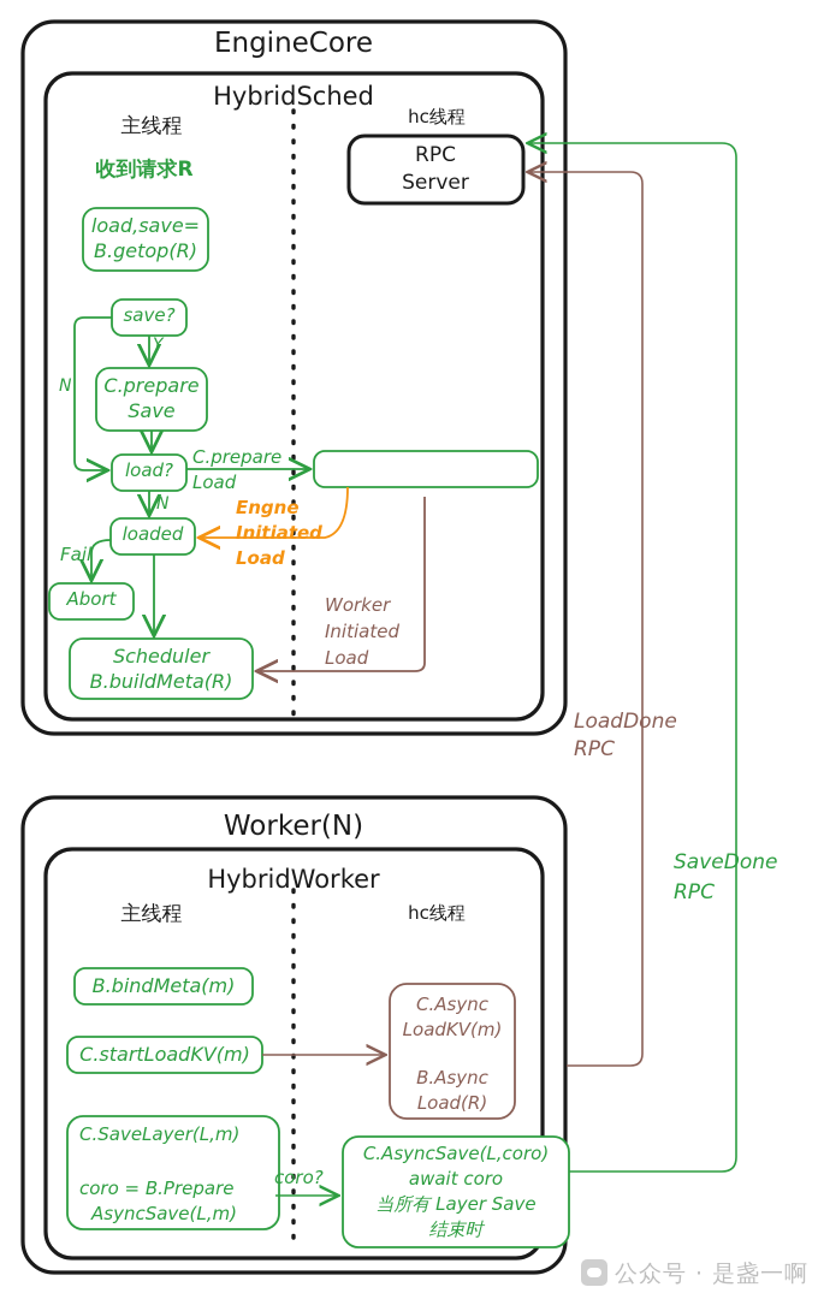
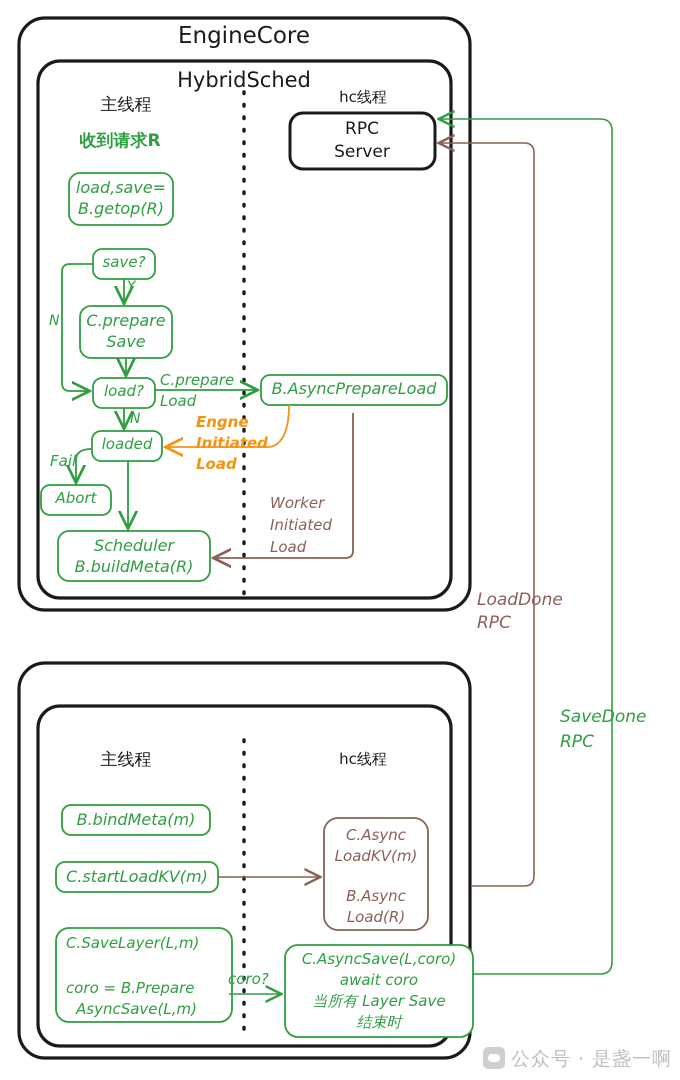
  EngineCore
  HybridSched
- Worker(N)
- HybridWorker
  主线程
  hc线程
  主线程
  hc线程
  RPC
  Server
  收到请求R
  load,save=
  B.getop(R)
  save?
  C.prepare
  Save
  load?
  loaded
  Abort
  Scheduler
  B.buildMeta(R)
+ B.AsyncPrepareLoad
  Y
  N
  N
  Fail
  C.prepare
  Load
  Engne
  Initiated
  Load
  Worker
  Initiated
  Load
  LoadDone
  RPC
  SaveDone
  RPC
  B.bindMeta(m)
  C.startLoadKV(m)
  C.SaveLayer(L,m)
  coro = B.Prepare
  AsyncSave(L,m)
  coro?
  C.Async
  LoadKV(m)
  B.Async
  Load(R)
  C.AsyncSave(L,coro)
  await coro
  当所有 Layer Save
  结束时
  公众号 · 是盏一啊
